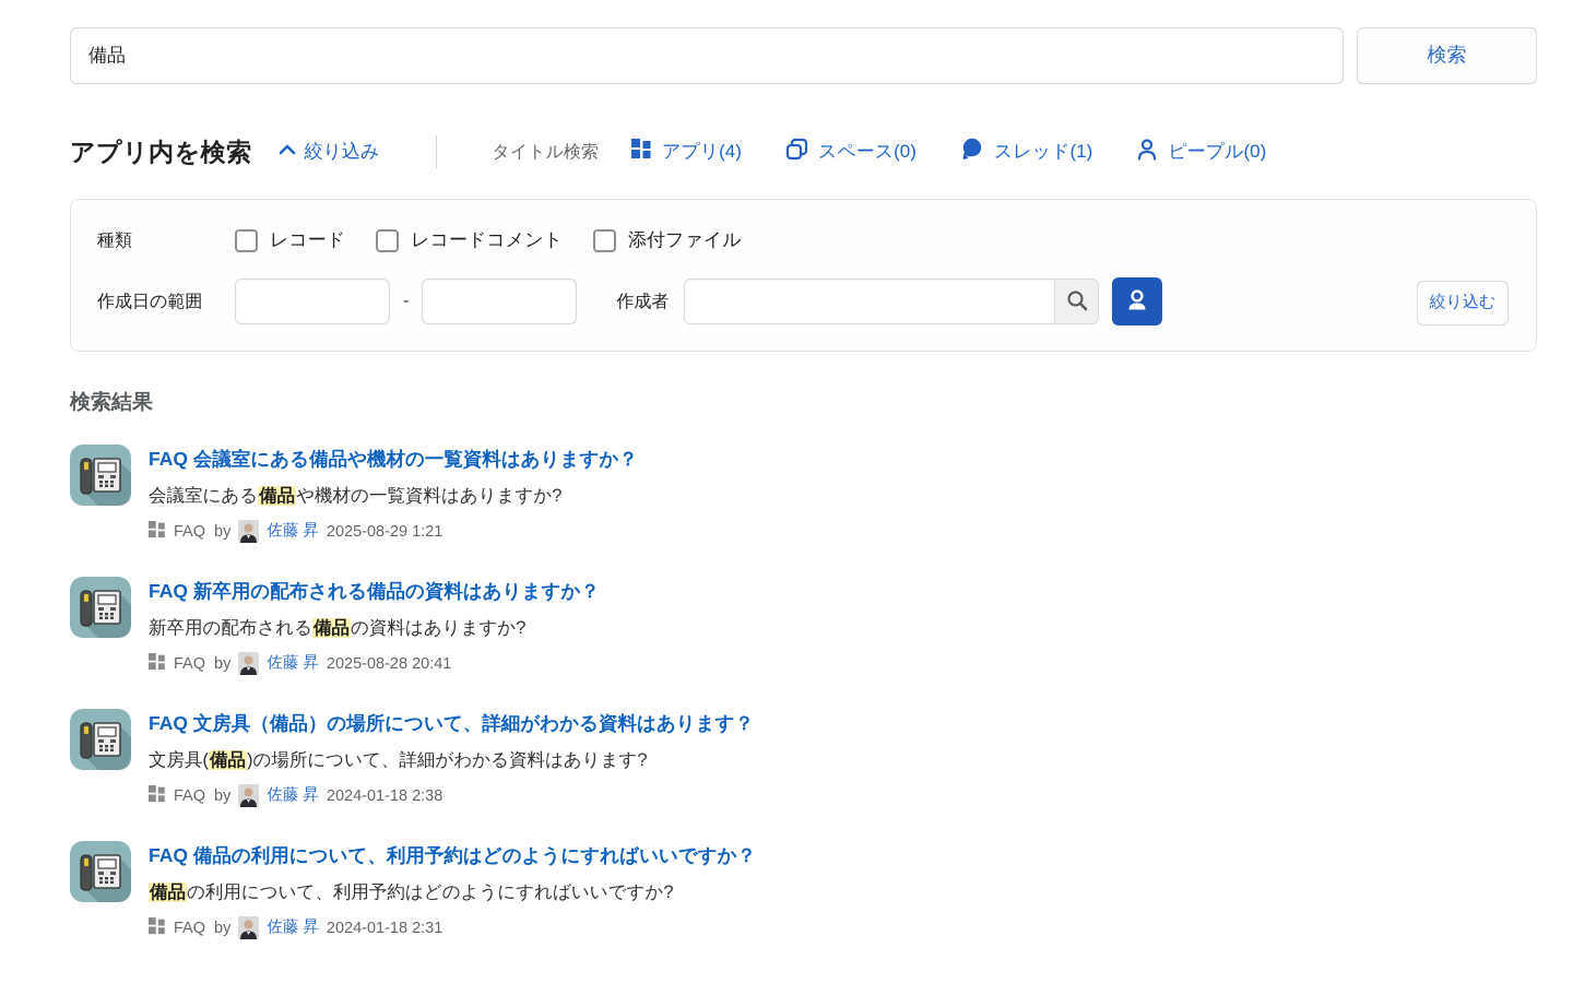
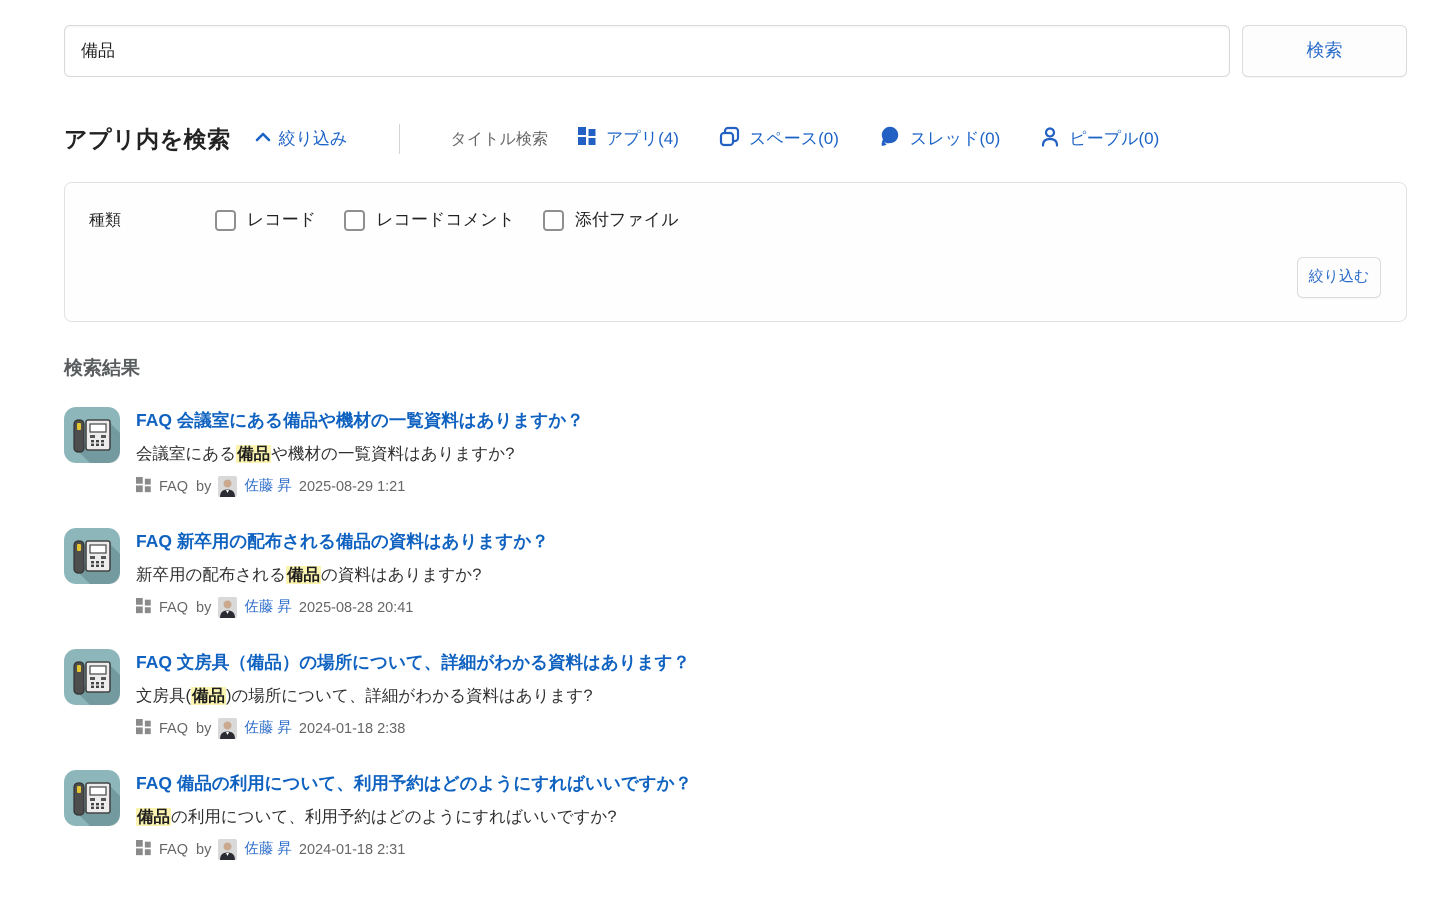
  備品
  検索
  アプリ内を検索
  絞り込み
  タイトル検索
  アプリ(4)
  スペース(0)
- スレッド(1)
+ スレッド(0)
  ピープル(0)
  種類
  レコード
  レコードコメント
  添付ファイル
- 作成日の範囲
- -
- 作成者
  絞り込む
  検索結果
  FAQ 会議室にある備品や機材の一覧資料はありますか？
  会議室にある備品や機材の一覧資料はありますか?
  FAQ
  by
  佐藤 昇
  2025-08-29 1:21
  FAQ 新卒用の配布される備品の資料はありますか？
  新卒用の配布される備品の資料はありますか?
  FAQ
  by
  佐藤 昇
  2025-08-28 20:41
  FAQ 文房具（備品）の場所について、詳細がわかる資料はあります？
  文房具(備品)の場所について、詳細がわかる資料はあります?
  FAQ
  by
  佐藤 昇
  2024-01-18 2:38
  FAQ 備品の利用について、利用予約はどのようにすればいいですか？
  備品の利用について、利用予約はどのようにすればいいですか?
  FAQ
  by
  佐藤 昇
  2024-01-18 2:31
